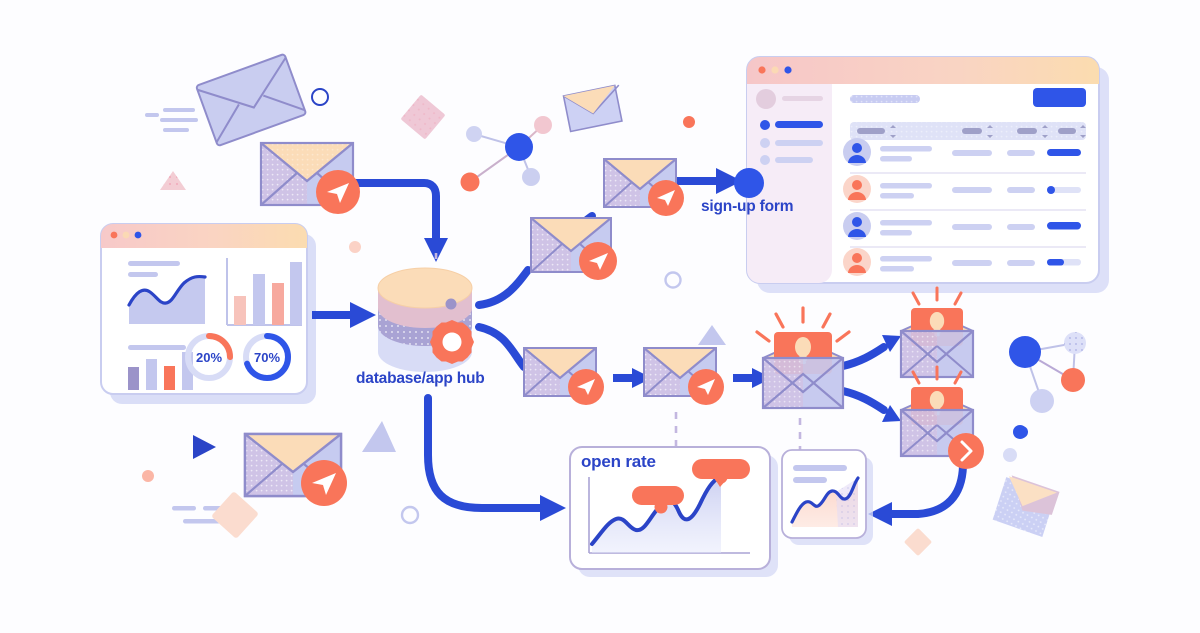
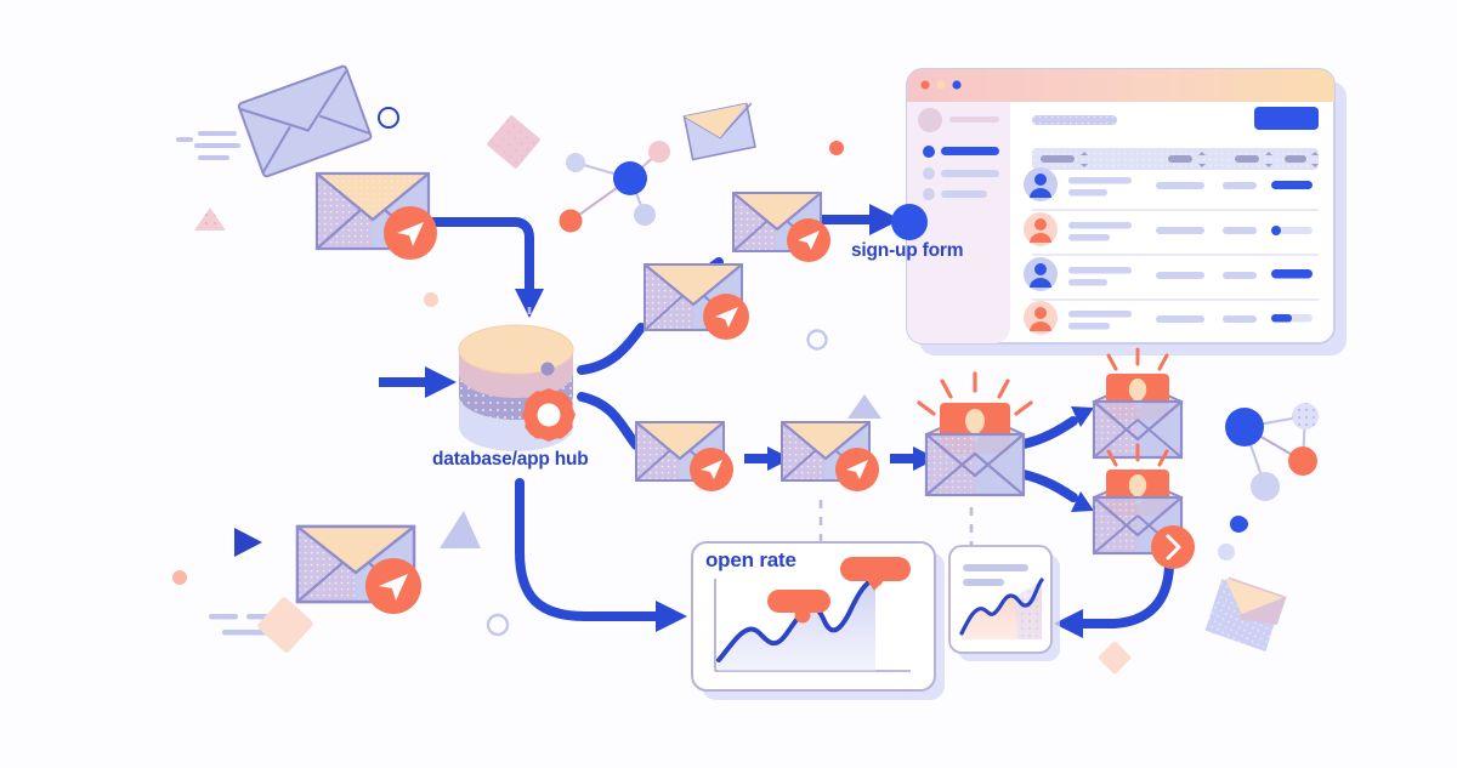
- 20%
- 70%
  sign-up form
  database/app hub
  open rate
